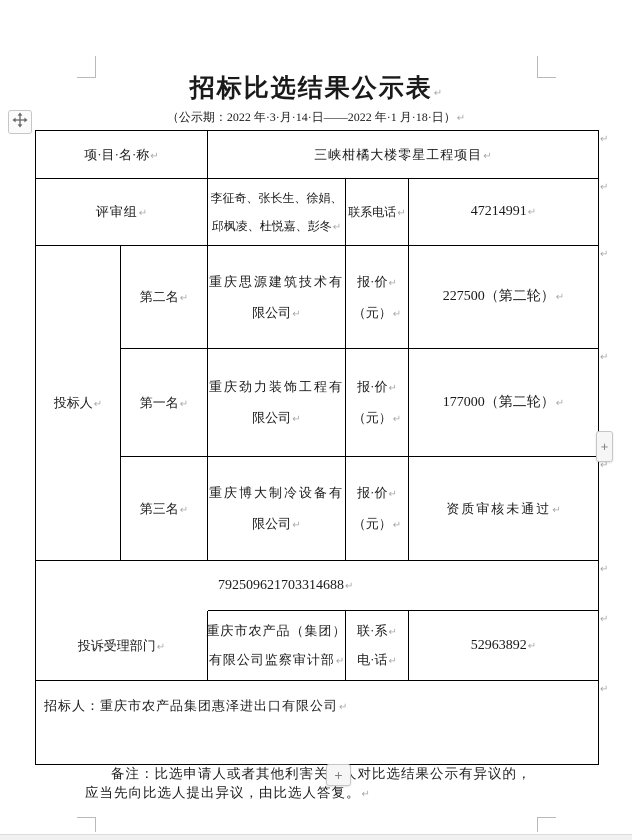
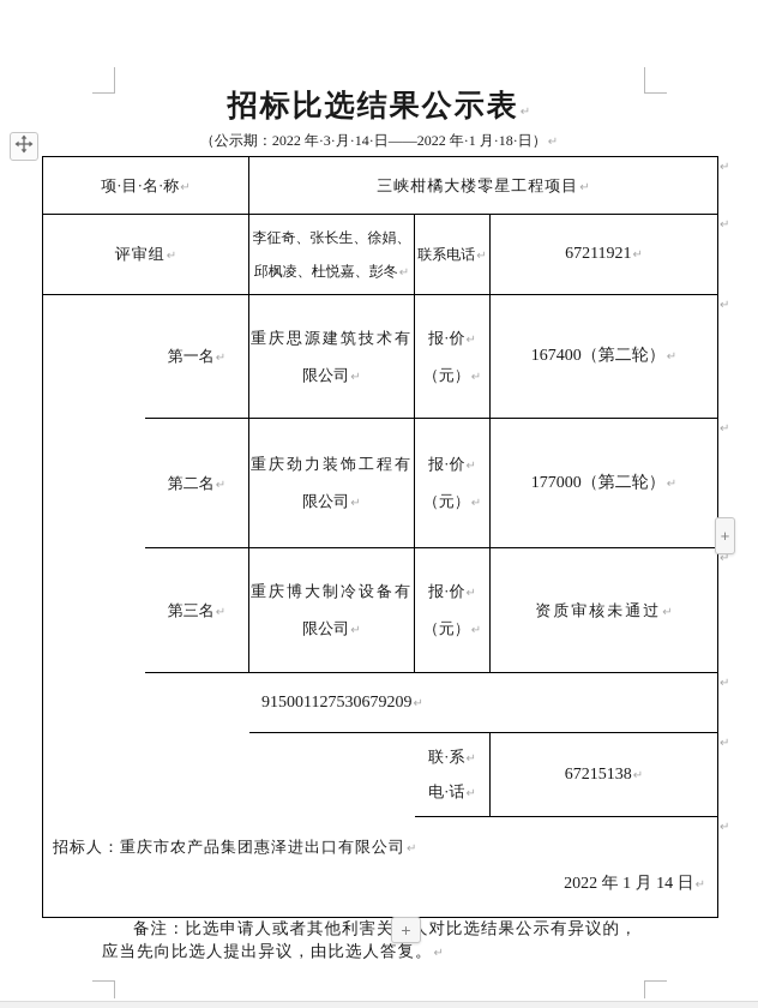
  招标比选结果公示表↵
  （公示期：2022 年·3·月·14·日——2022 年·1 月·18·日）↵
  项·目·名·称↵
  三峡柑橘大楼零星工程项目↵
  评审组↵
  李征奇、张长生、徐娟、
  邱枫凌、杜悦嘉、彭冬↵
  联系电话↵
- 47214991↵
+ 67211921↵
- 投标人↵
- 第二名↵
+ 第一名↵
  重庆思源建筑技术有
  限公司↵
  报·价↵
  （元）↵
- 227500（第二轮）↵
+ 167400（第二轮）↵
- 第一名↵
+ 第二名↵
  重庆劲力装饰工程有
  限公司↵
  报·价↵
  （元）↵
  177000（第二轮）↵
  第三名↵
  重庆博大制冷设备有
  限公司↵
  报·价↵
  （元）↵
  资质审核未通过↵
- 792509621703314688↵
+ 915001127530679209↵
- 投诉受理部门↵
- 重庆市农产品（集团）
- 有限公司监察审计部↵
  联·系↵
  电·话↵
- 52963892↵
+ 67215138↵
  招标人：重庆市农产品集团惠泽进出口有限公司↵
+ 2022 年 1 月 14 日↵
  ↵
  ↵
  ↵
  ↵
  ↵
  ↵
  ↵
  ↵
  +
  备注：比选申请人或者其他利害关对比选结果公示有异议的，
  应当先向比选人提出异议，由比选人答复。↵
  +
